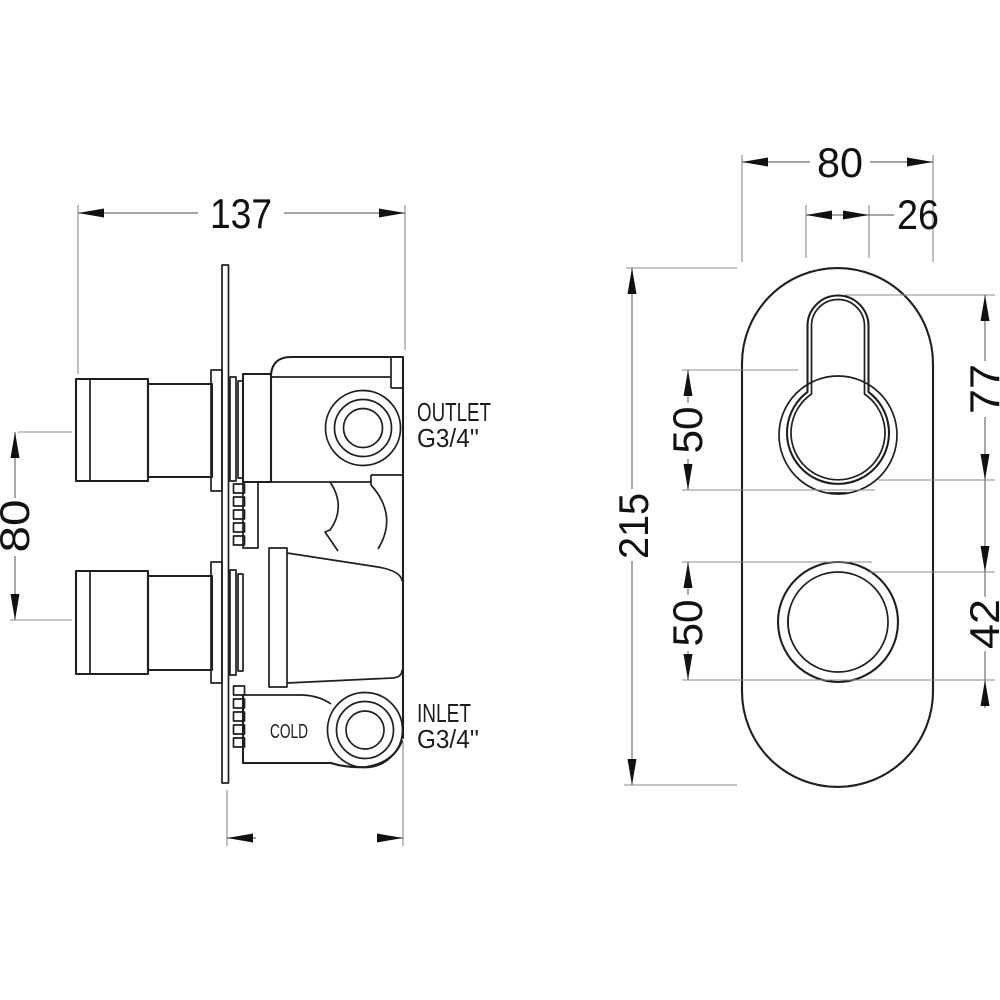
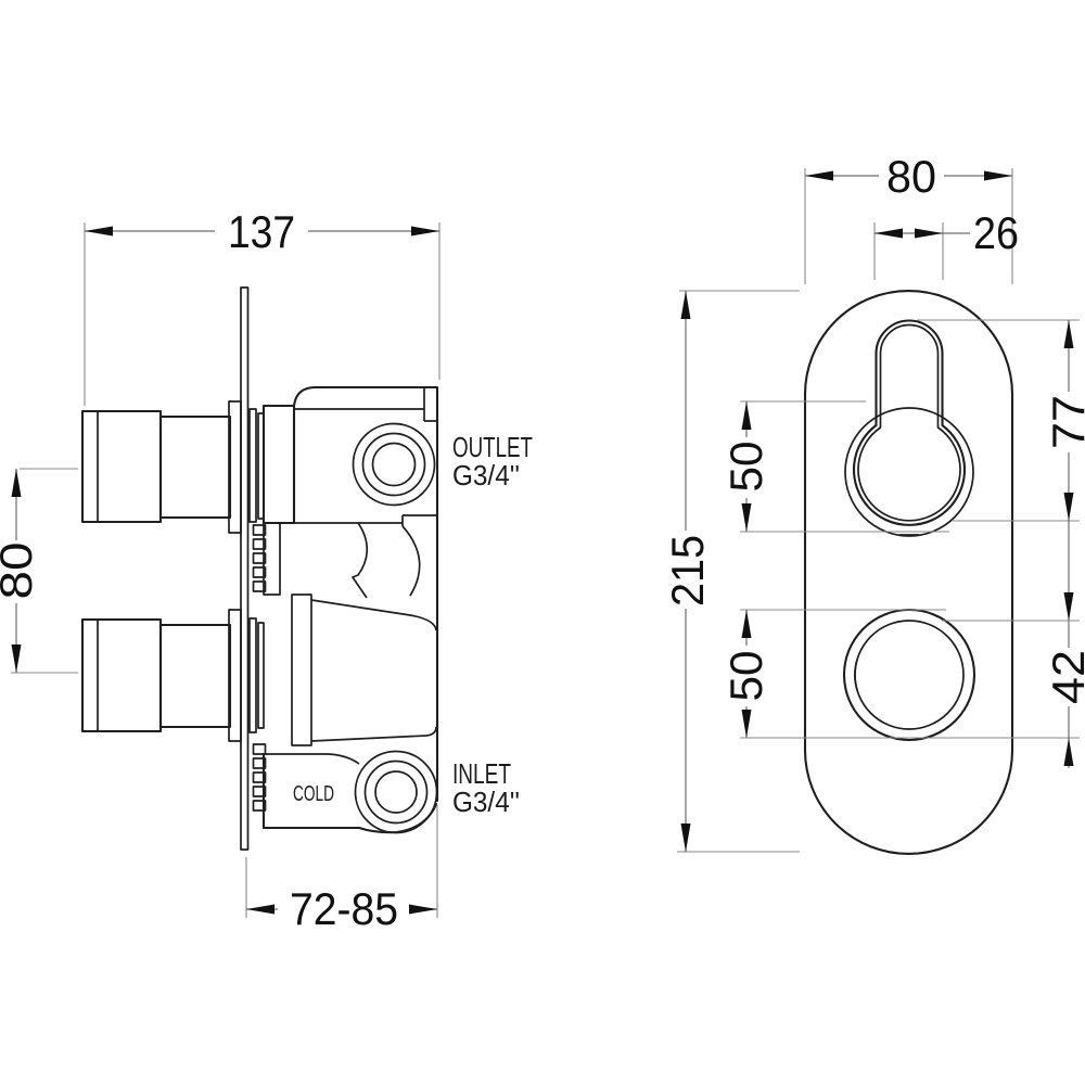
  OUTLET
  G3/4''
  INLET
  G3/4''
  COLD
  137
+ 72-85
  80
  26
